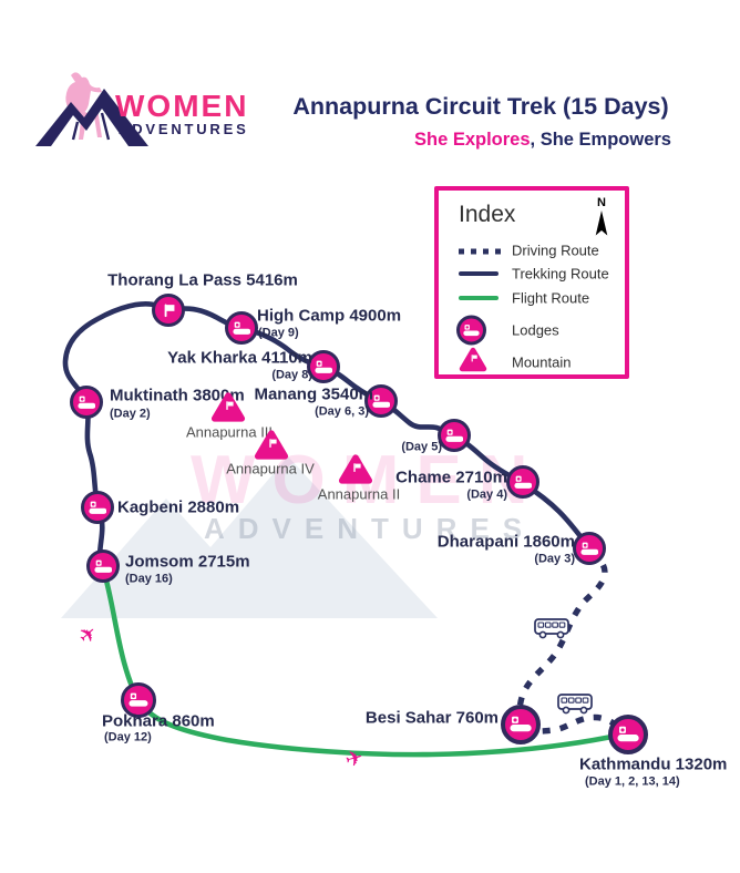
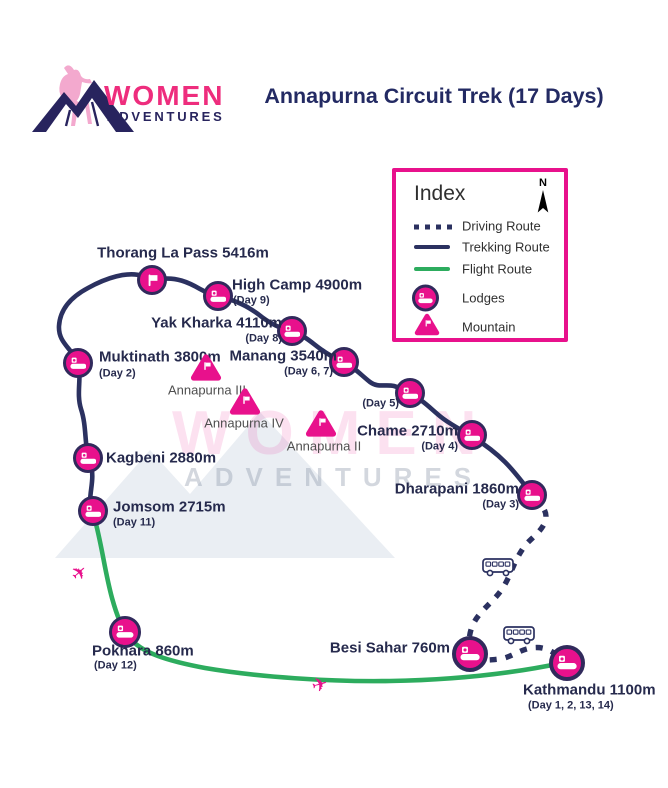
  WOMEN
  ADVENTURES
- Annapurna Circuit Trek (15 Days)
+ Annapurna Circuit Trek (17 Days)
- She Explores, She Empowers
  WOME
  ADVENTURES
  Thorang La Pass 5416m
  High Camp 4900m
  (Day 9)
  Yak Kharka 4110m
  (Day 8)
  Manang 3540m
- (Day 6, 3)
+ (Day 6, 7)
  (Day 5)
  Chame 2710m
  (Day 4)
  Dharapani 1860m
  (Day 3)
  Muktinath 380m
  (Day 2)
  Kagbeni 2880m
  Jomsom 2715m
- (Day 16)
+ (Day 11)
  Pokhara 860m
  (Day 12)
  Besi Sahar 760m
- Kathmandu 1320m
+ Kathmandu 1100m
  (Day 1, 2, 13, 14)
  Annapurna II
  Annapurna IV
  Annapurna II
  Index
  N
  Driving Route
  Trekking Route
  Flight Route
  Lodges
  Mountain
